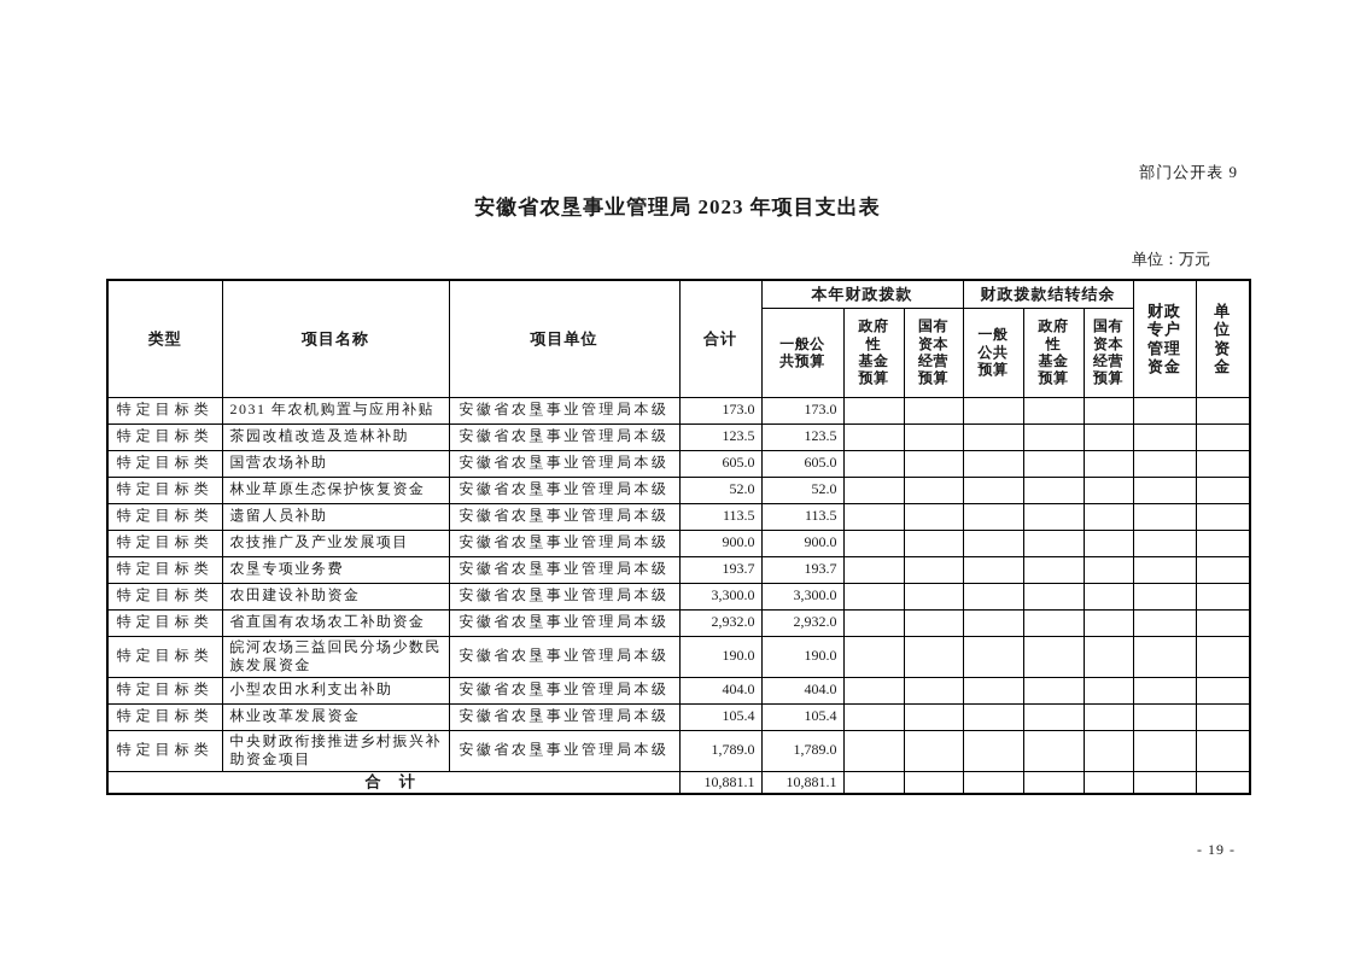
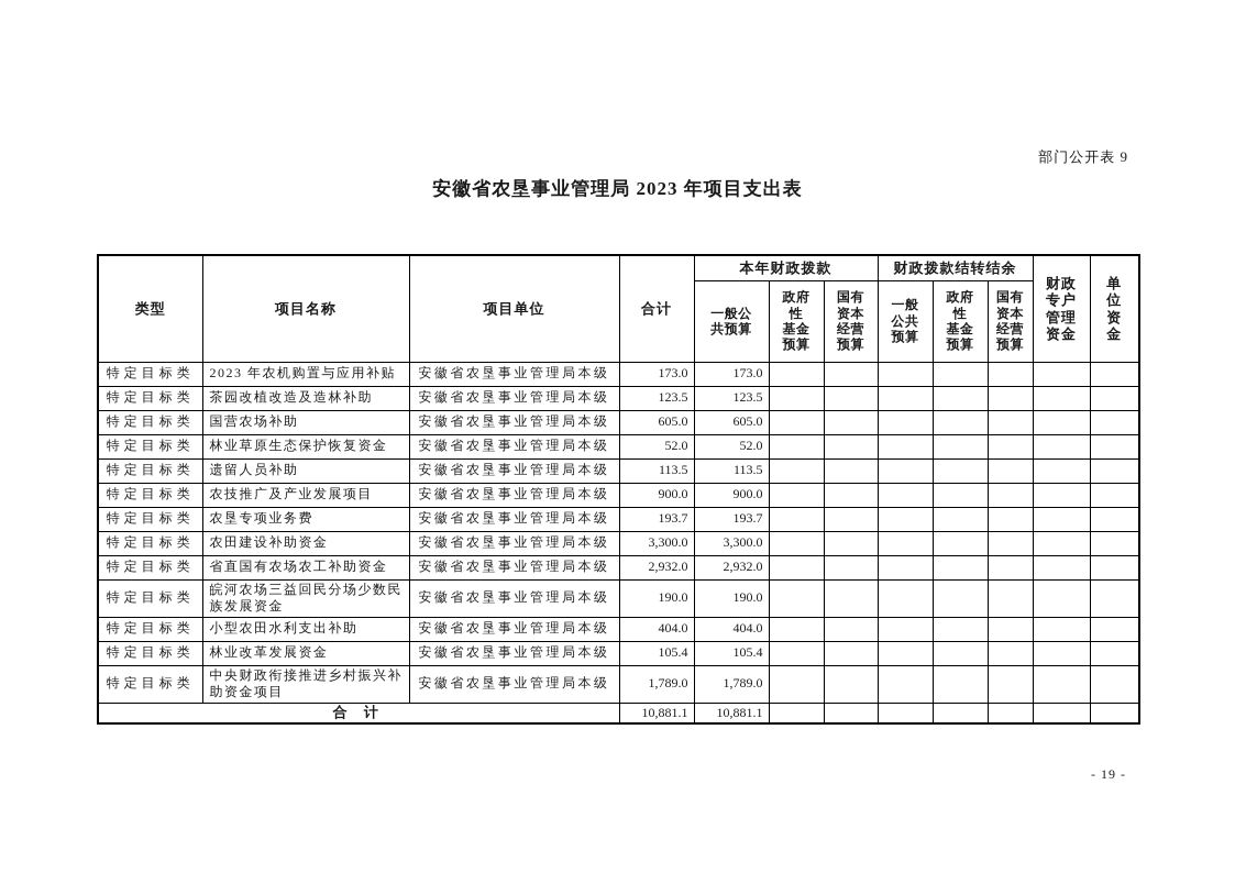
  部门公开表 9
  安徽省农垦事业管理局 2023 年项目支出表
- 单位：万元
  类型	项目名称	项目单位	合计	本年财政拨款	财政拨款结转结余	财政 专户 管理 资金	单 位 资 金
  一般公 共预算	政府 性 基金 预算	国有 资本 经营 预算	一般 公共 预算	政府 性 基金 预算	国有 资本 经营 预算
- 特定目标类	2031 年农机购置与应用补贴	安徽省农垦事业管理局本级	173.0	173.0
+ 特定目标类	2023 年农机购置与应用补贴	安徽省农垦事业管理局本级	173.0	173.0
  特定目标类	茶园改植改造及造林补助	安徽省农垦事业管理局本级	123.5	123.5
  特定目标类	国营农场补助	安徽省农垦事业管理局本级	605.0	605.0
  特定目标类	林业草原生态保护恢复资金	安徽省农垦事业管理局本级	52.0	52.0
  特定目标类	遗留人员补助	安徽省农垦事业管理局本级	113.5	113.5
  特定目标类	农技推广及产业发展项目	安徽省农垦事业管理局本级	900.0	900.0
  特定目标类	农垦专项业务费	安徽省农垦事业管理局本级	193.7	193.7
  特定目标类	农田建设补助资金	安徽省农垦事业管理局本级	3,300.0	3,300.0
  特定目标类	省直国有农场农工补助资金	安徽省农垦事业管理局本级	2,932.0	2,932.0
  特定目标类	皖河农场三益回民分场少数民族发展资金	安徽省农垦事业管理局本级	190.0	190.0
  特定目标类	小型农田水利支出补助	安徽省农垦事业管理局本级	404.0	404.0
  特定目标类	林业改革发展资金	安徽省农垦事业管理局本级	105.4	105.4
  特定目标类	中央财政衔接推进乡村振兴补助资金项目	安徽省农垦事业管理局本级	1,789.0	1,789.0
  合 计	10,881.1	10,881.1
  - 19 -
